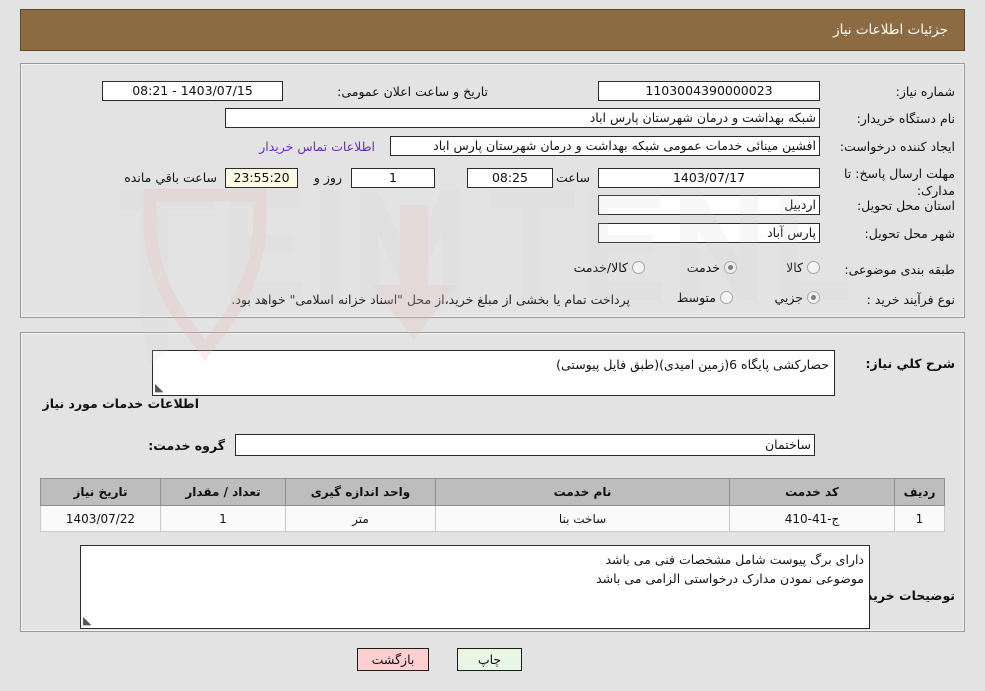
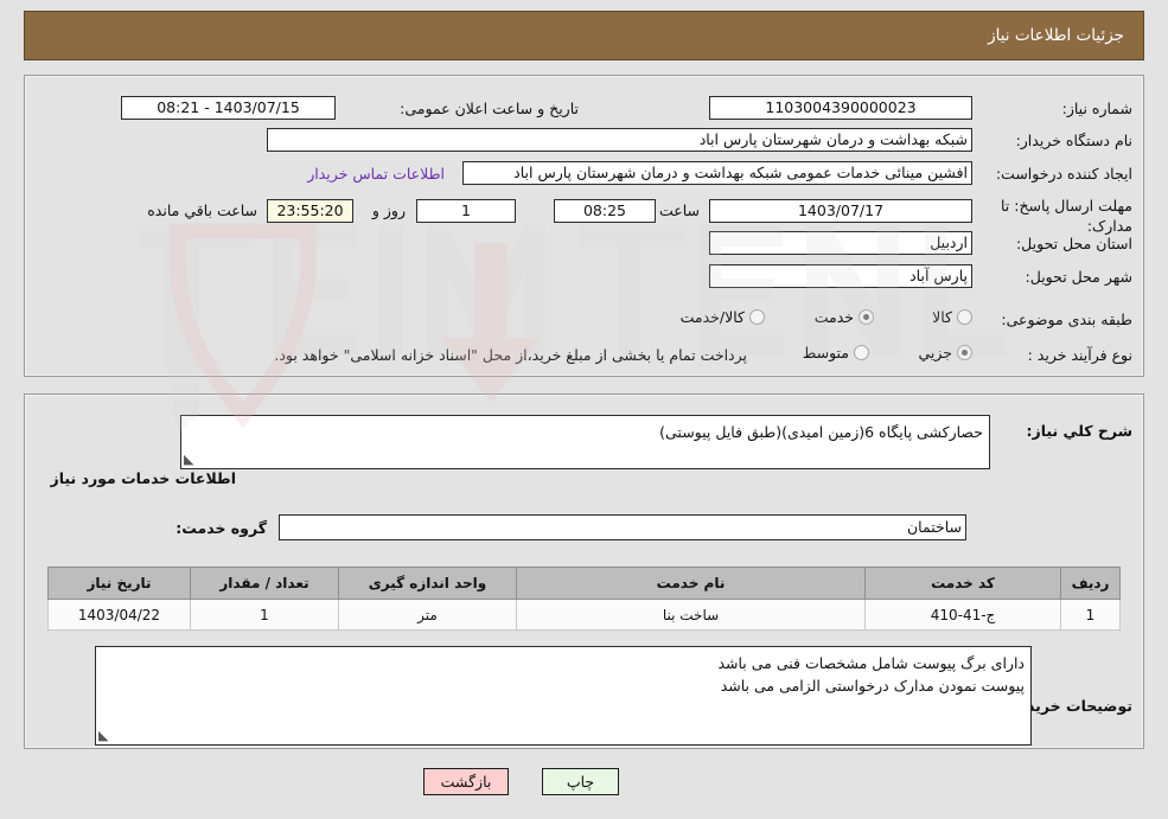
  جزئیات اطلاعات نیاز
  شماره نیاز:
  1103004390000023
  تاریخ و ساعت اعلان عمومی:
  1403/07/15 - 08:21
  نام دستگاه خریدار:
  شبکه بهداشت و درمان شهرستان پارس اباد
  ایجاد کننده درخواست:
  افشین مینائی خدمات عمومی شبکه بهداشت و درمان شهرستان پارس اباد
  اطلاعات تماس خریدار
  مهلت ارسال پاسخ: تا مدارک:
  1403/07/17
  ساعت
  08:25
  1
  روز و
  23:55:20
  ساعت باقي مانده
  استان محل تحویل:
  اردبیل
  شهر محل تحویل:
  پارس آباد
  طبقه بندی موضوعی:
  کالا
  خدمت
  کالا/خدمت
  نوع فرآیند خرید :
  جزیي
  متوسط
  پرداخت تمام یا بخشی از مبلغ خرید،از محل "اسناد خزانه اسلامی" خواهد بود.
  شرح کلي نیاز:
  حصارکشی پایگاه 6(زمین امیدی)(طبق فایل پیوستی)
  اطلاعات خدمات مورد نیاز
  گروه خدمت:
  ساختمان
  ردیف	کد خدمت	نام خدمت	واحد اندازه گیری	تعداد / مقدار	تاریخ نیاز
- 1	ج-41-410	ساخت بنا	متر	1	1403/07/22
+ 1	ج-41-410	ساخت بنا	متر	1	1403/04/22
  توضیحات خری
  دارای برگ پیوست شامل مشخصات فنی می باشد
- موضوعی نمودن مدارک درخواستی الزامی می باشد
+ پیوست نمودن مدارک درخواستی الزامی می باشد
  چاپ
  بازگشت
